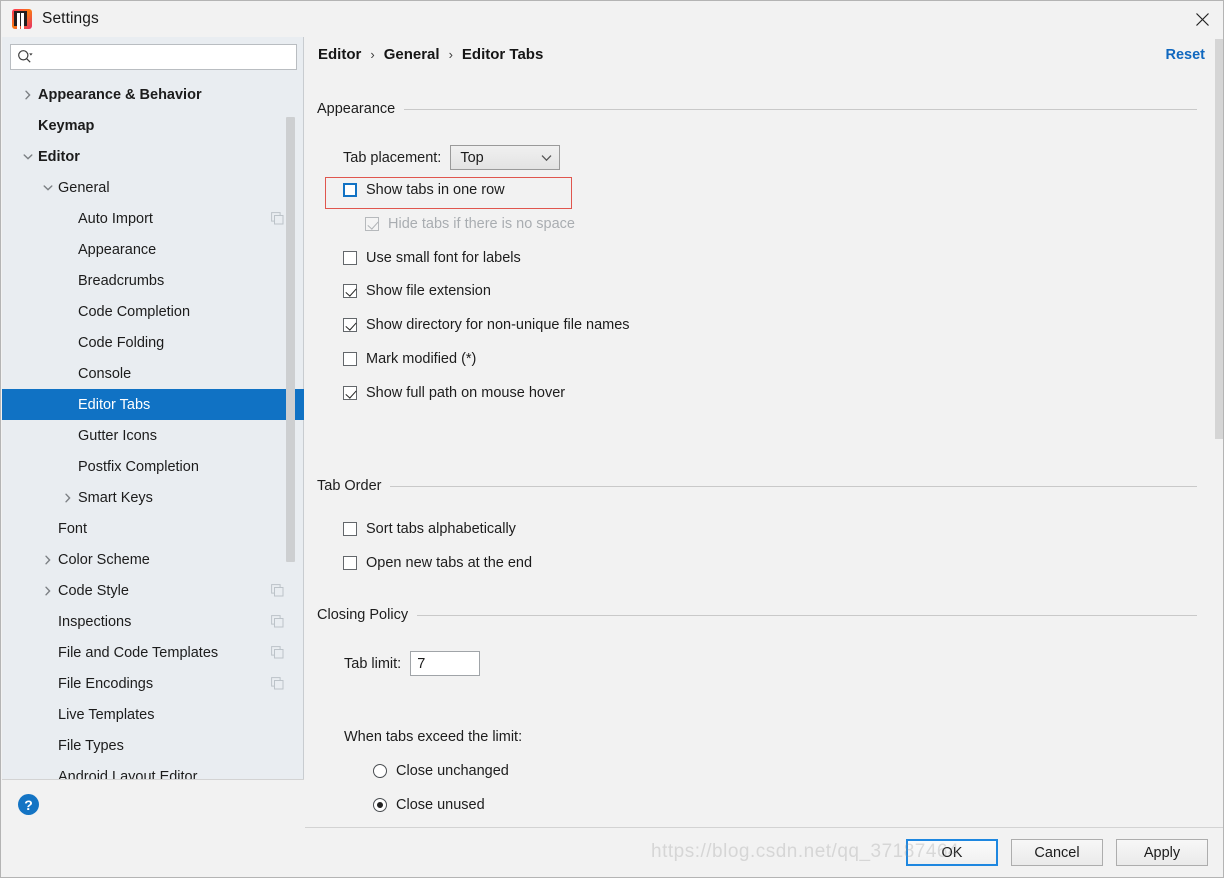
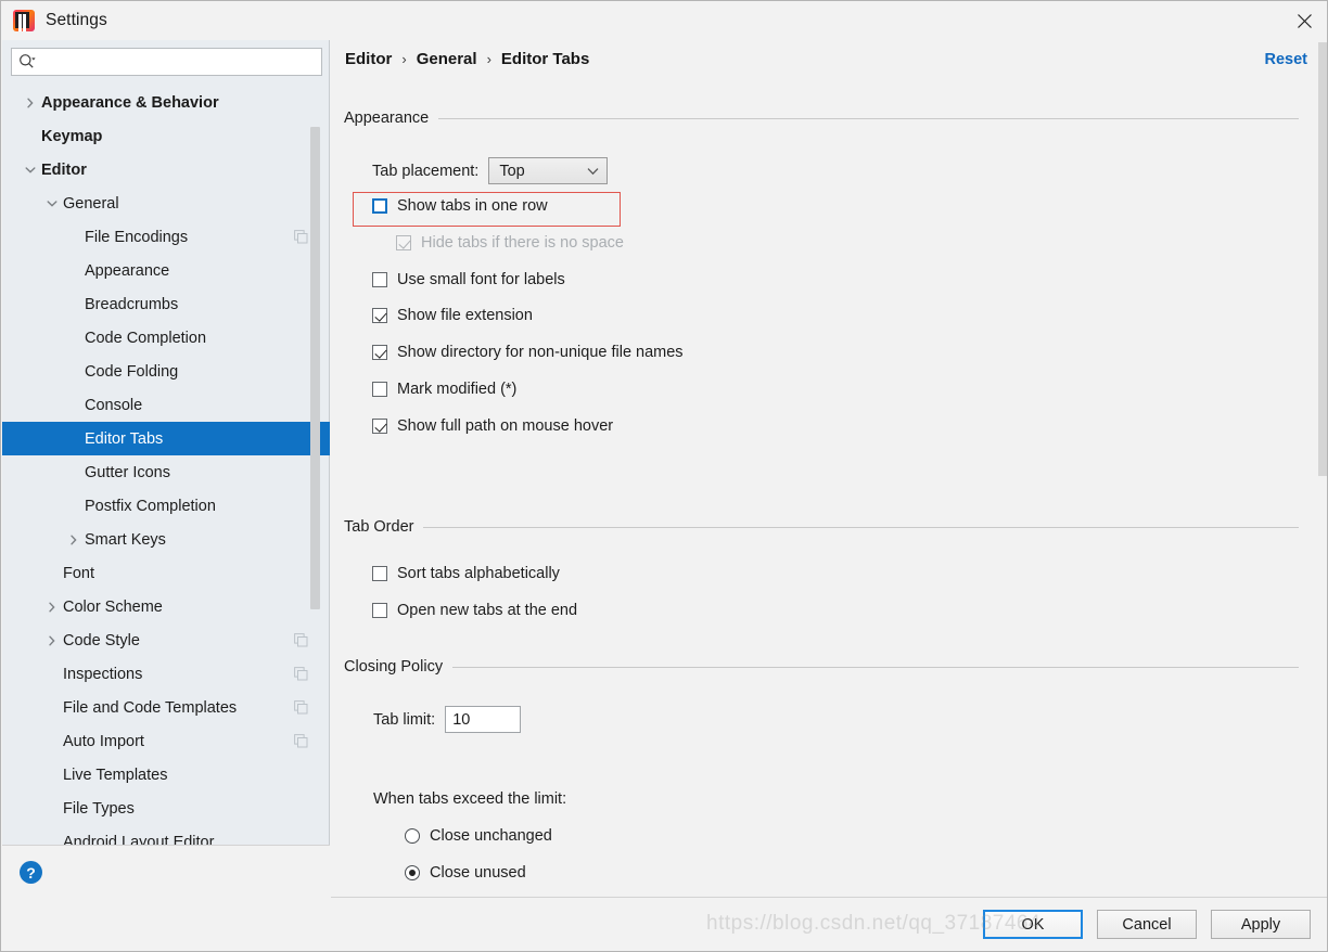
  Settings
  Appearance & Behavior
  Keymap
  Editor
  General
- Auto Import
+ File Encodings
  Appearance
  Breadcrumbs
  Code Completion
  Code Folding
  Console
  Editor Tabs
  Gutter Icons
  Postfix Completion
  Smart Keys
  Font
  Color Scheme
  Code Style
  Inspections
  File and Code Templates
- File Encodings
+ Auto Import
  Live Templates
  File Types
  Android Layout Editor
  ?
  Editor
  ›
  General
  ›
  Editor Tabs
  Reset
  Appearance
  Tab placement:
  Top
  Show tabs in one row
  Hide tabs if there is no space
  Use small font for labels
  Show file extension
  Show directory for non-unique file names
  Mark modified (*)
  Show full path on mouse hover
  Tab Order
  Sort tabs alphabetically
  Open new tabs at the end
  Closing Policy
  Tab limit:
- 7
+ 10
  When tabs exceed the limit:
  Close unchanged
  Close unused
  OK
  Cancel
  Apply
  https://blog.csdn.net/qq_37187464
